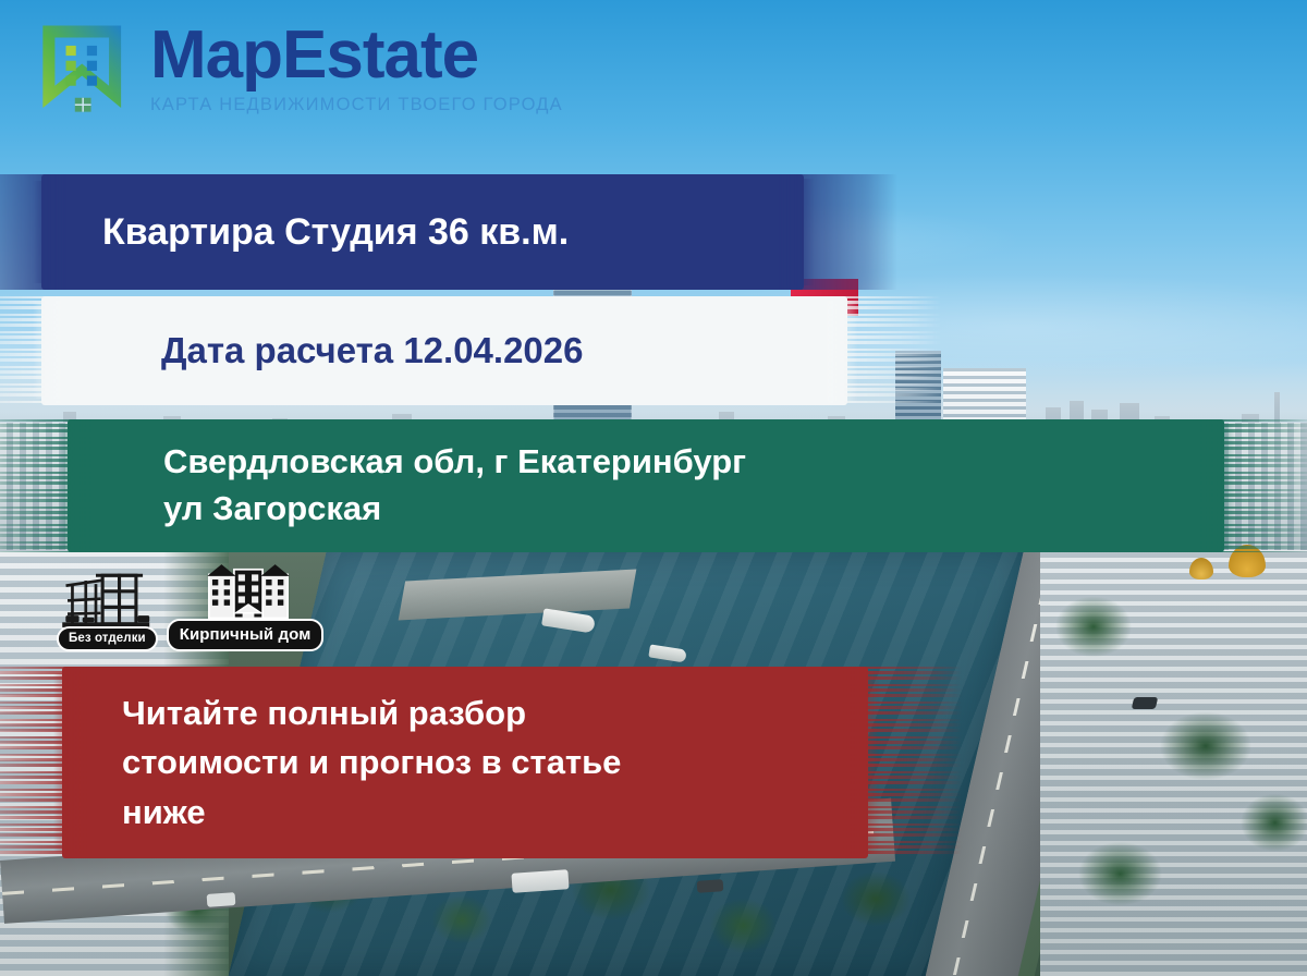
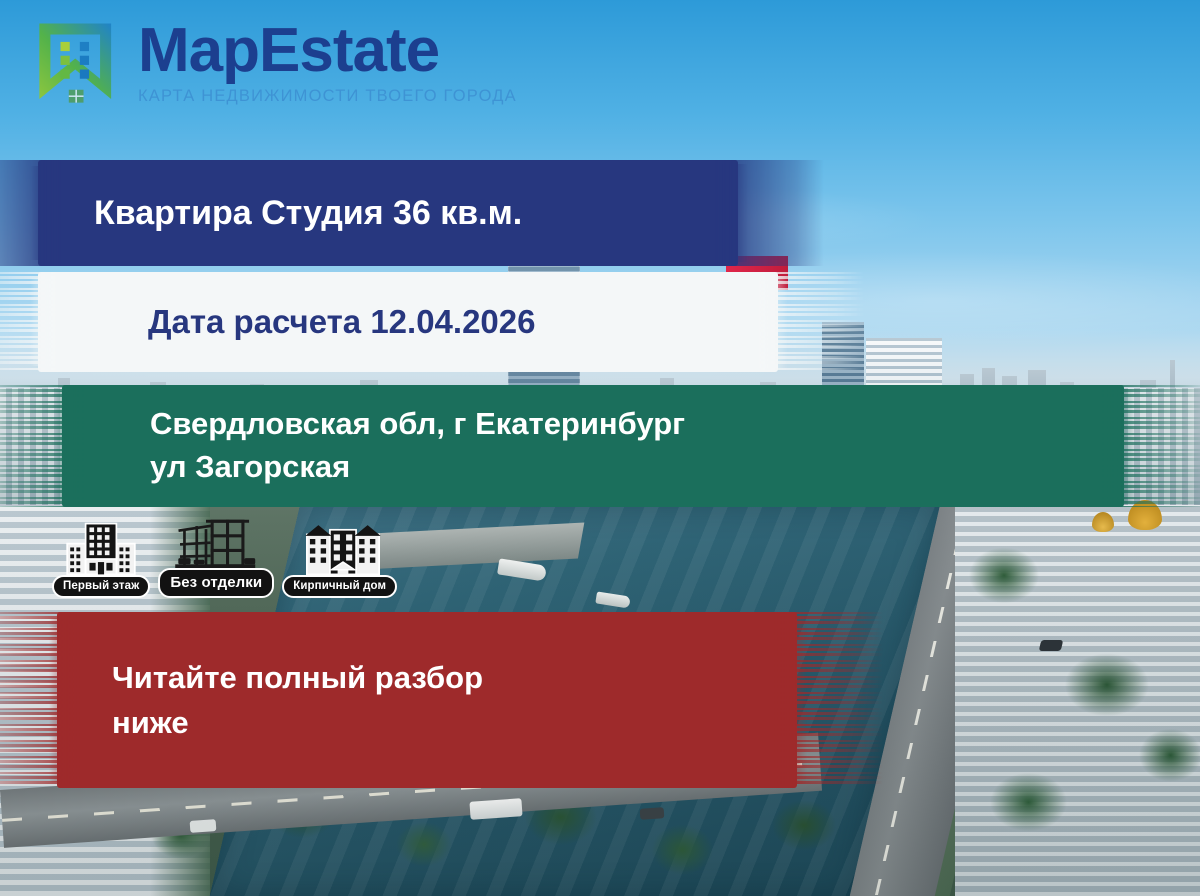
  MapEstate
  КАРТА НЕДВИЖИМОСТИ ТВОЕГО ГОРОДА
  Квартира Студия 36 кв.м.
  Дата расчета 12.04.2026
  Свердловская обл, г Екатеринбург
  ул Загорская
+ Первый этаж
  Без отделки
  Кирпичный дом
  Читайте полный разбор
- стоимости и прогноз в статье
  ниже
